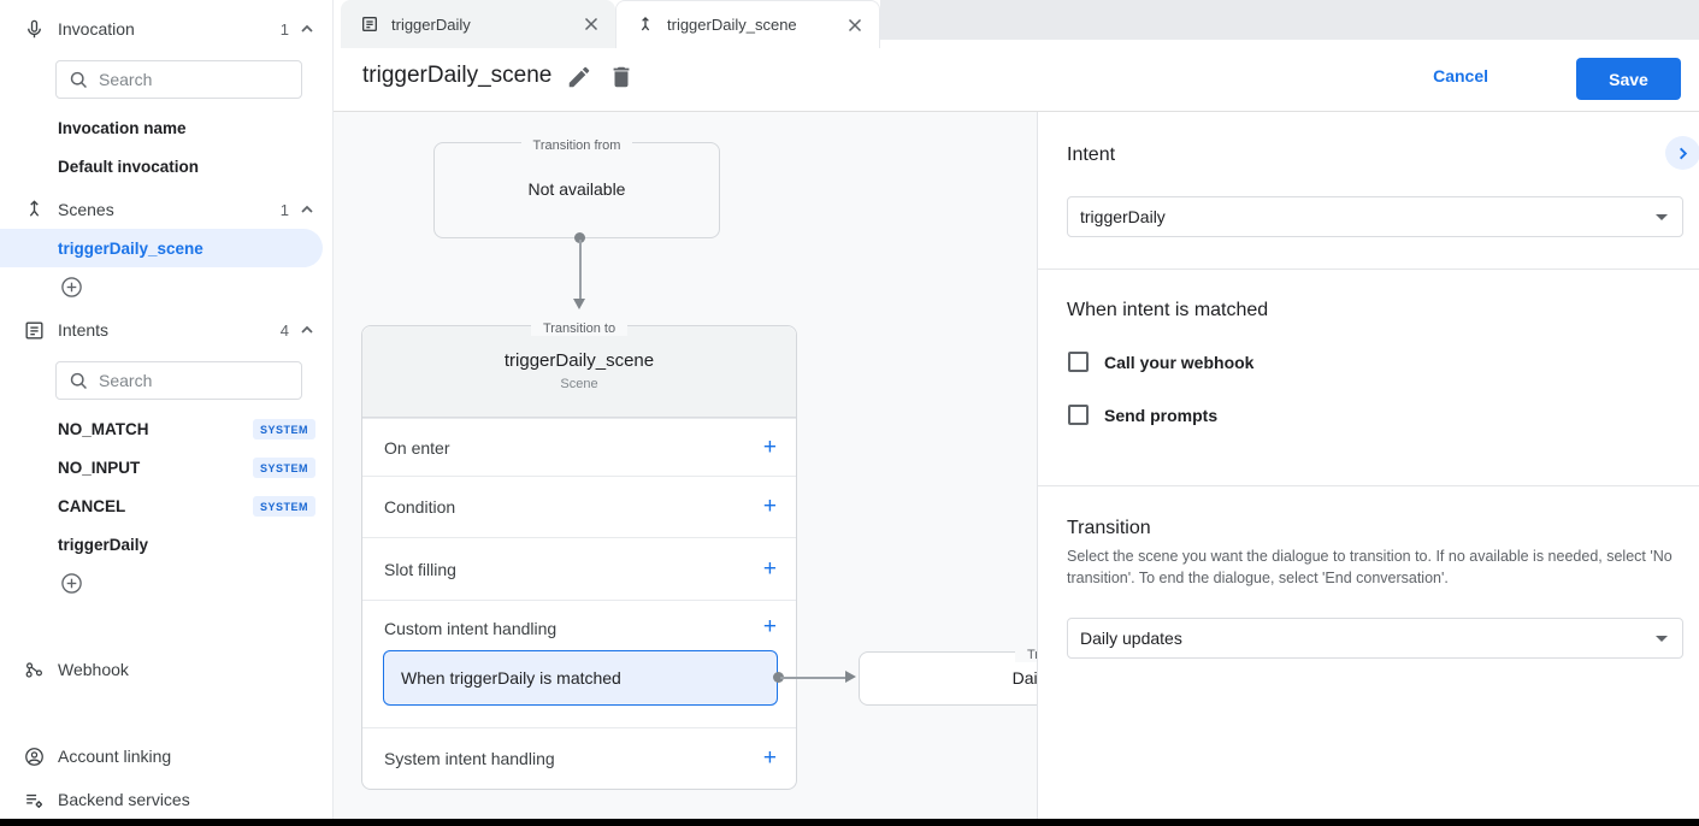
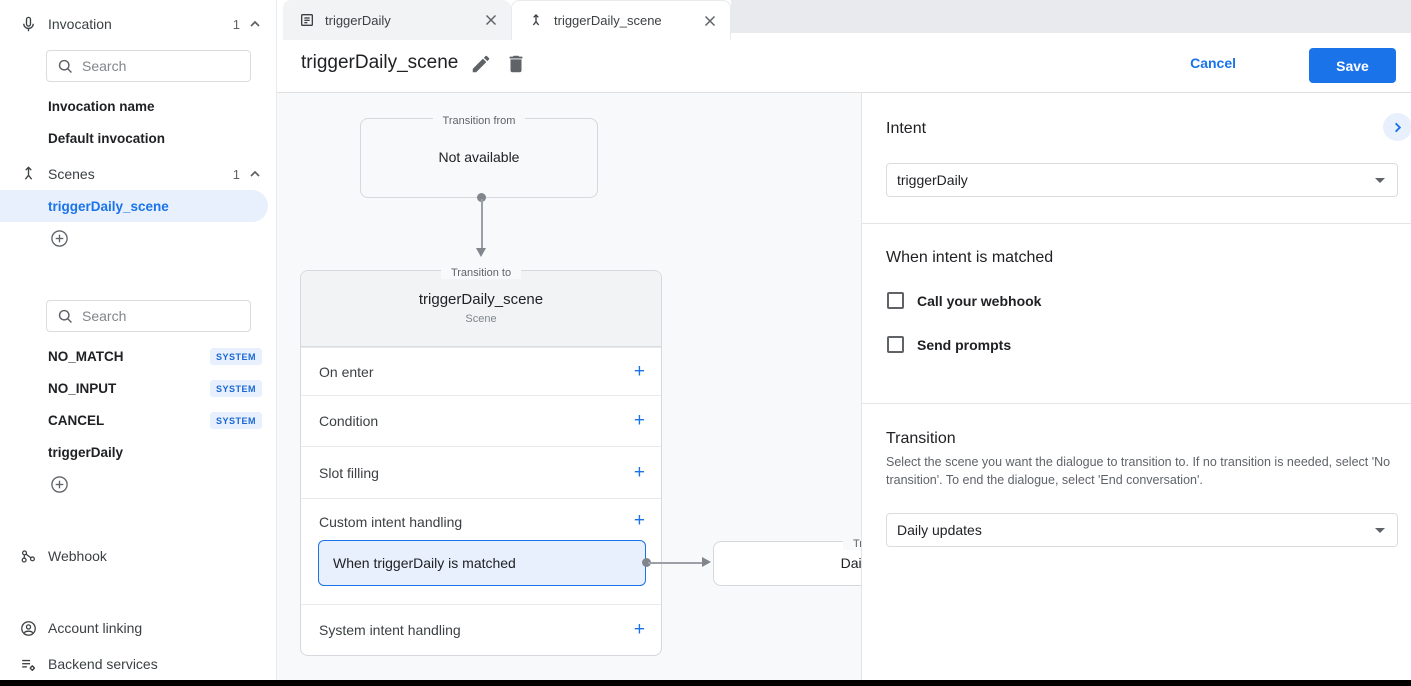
  Invocation
  1
  Search
  Invocation name
  Default invocation
  Scenes
  1
  triggerDaily_scene
- Intents
- 4
  Search
  NO_MATCH
  SYSTEM
  NO_INPUT
  SYSTEM
  CANCEL
  SYSTEM
  triggerDaily
  Webhook
  Account linking
  Backend services
  triggerDaily
  triggerDaily_scene
  triggerDaily_scene
  Cancel
  Save
  Transition from
  Not available
  Transition to
  triggerDaily_scene
  Scene
  On enter
  +
  Condition
  +
  Slot filling
  +
  Custom intent handling
  +
  System intent handling
  +
  When triggerDaily is matched
  Intent
  triggerDaily
  When intent is matched
  Call your webhook
  Send prompts
  Transition
- Select the scene you want the dialogue to transition to. If no available is needed, select 'No transition'. To end the dialogue, select 'End conversation'.
+ Select the scene you want the dialogue to transition to. If no transition is needed, select 'No transition'. To end the dialogue, select 'End conversation'.
  Daily updates
